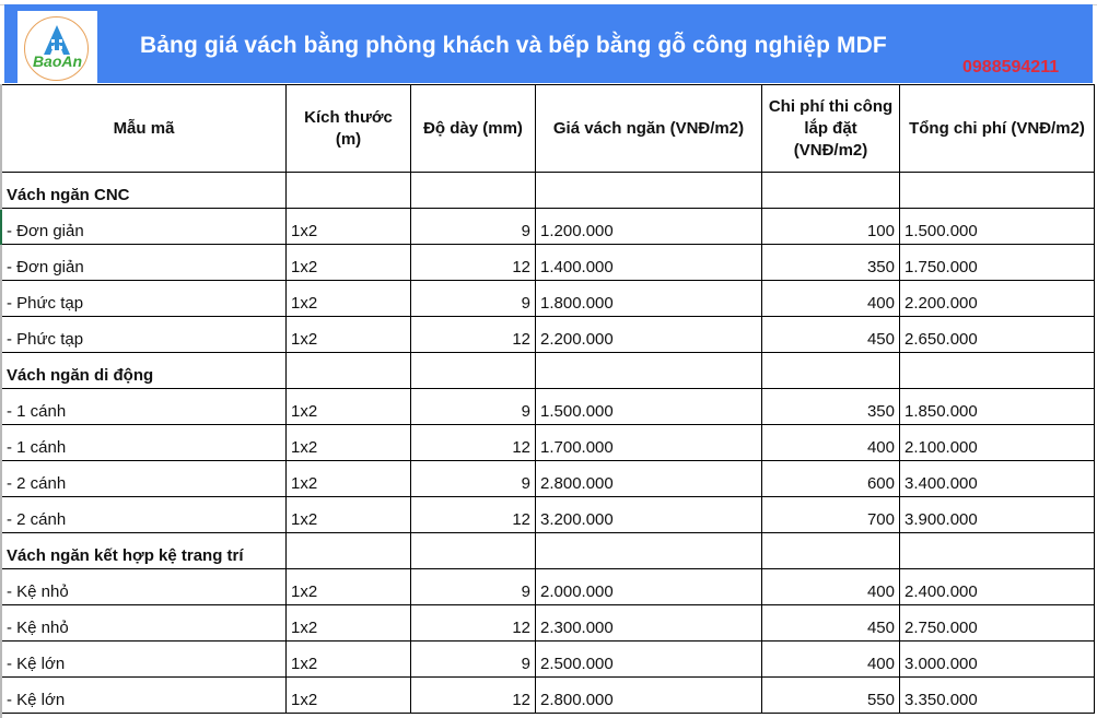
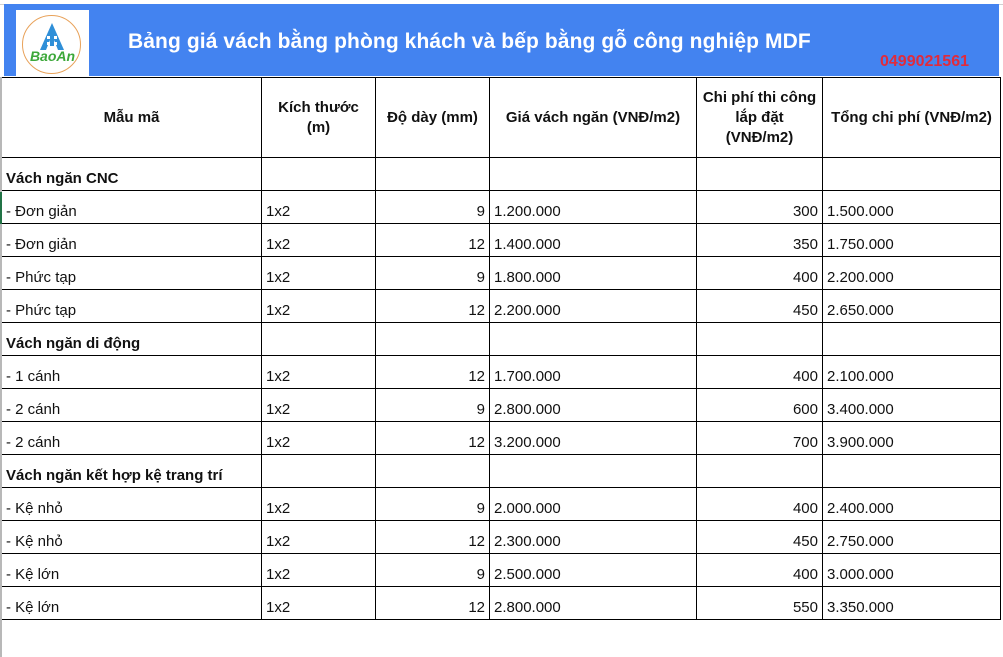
  BaoAn
  Bảng giá vách bằng phòng khách và bếp bằng gỗ công nghiệp MDF
- 0988594211
+ 0499021561
  Mẫu mã	Kích thước (m)	Độ dày (mm)	Giá vách ngăn (VNĐ/m2)	Chi phí thi công lắp đặt (VNĐ/m2)	Tổng chi phí (VNĐ/m2)
  Vách ngăn CNC
- - Đơn giản	1x2	9	1.200.000	100	1.500.000
+ - Đơn giản	1x2	9	1.200.000	300	1.500.000
  - Đơn giản	1x2	12	1.400.000	350	1.750.000
  - Phức tạp	1x2	9	1.800.000	400	2.200.000
  - Phức tạp	1x2	12	2.200.000	450	2.650.000
  Vách ngăn di động
- - 1 cánh	1x2	9	1.500.000	350	1.850.000
  - 1 cánh	1x2	12	1.700.000	400	2.100.000
  - 2 cánh	1x2	9	2.800.000	600	3.400.000
  - 2 cánh	1x2	12	3.200.000	700	3.900.000
  Vách ngăn kết hợp kệ trang trí
  - Kệ nhỏ	1x2	9	2.000.000	400	2.400.000
  - Kệ nhỏ	1x2	12	2.300.000	450	2.750.000
  - Kệ lớn	1x2	9	2.500.000	400	3.000.000
  - Kệ lớn	1x2	12	2.800.000	550	3.350.000
